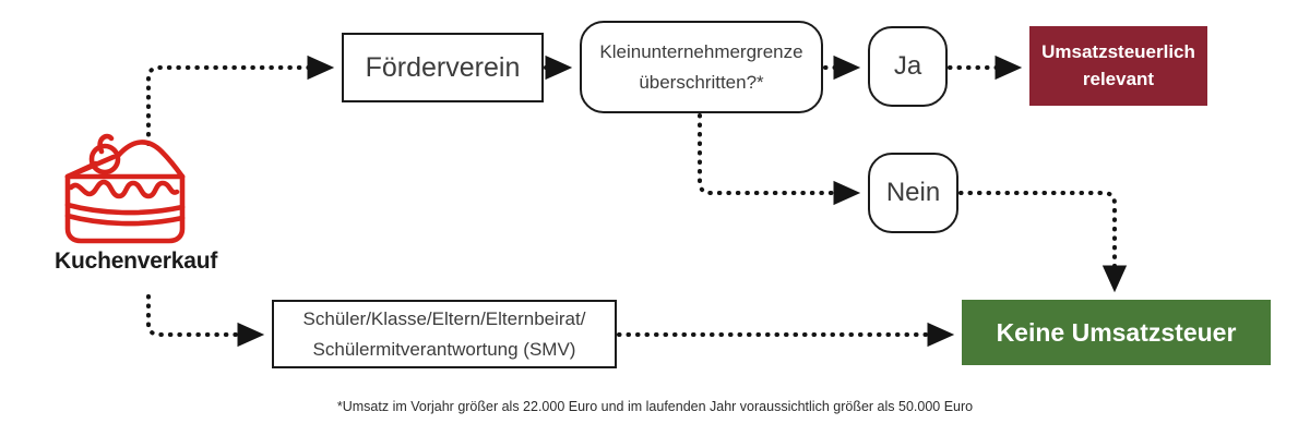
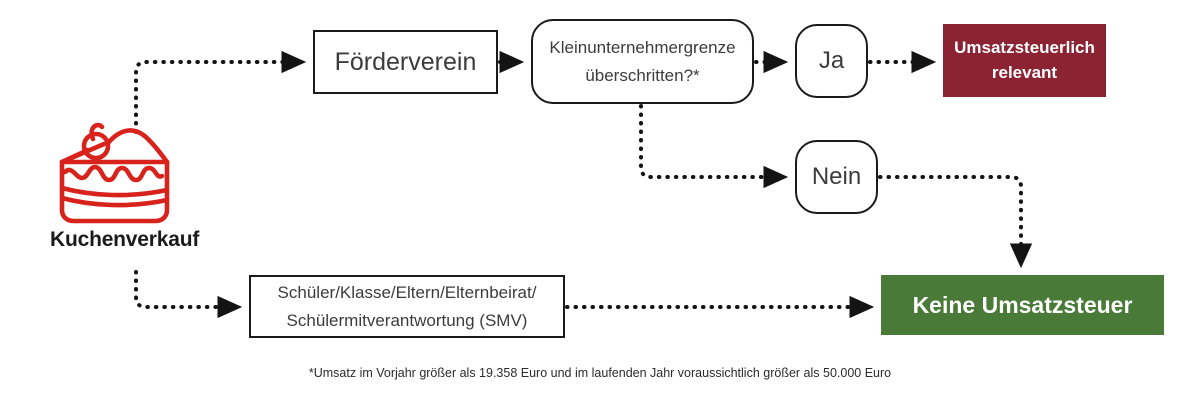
  Kuchenverkauf
  Förderverein
  Kleinunternehmergrenze
  überschritten?*
  Ja
  Nein
  Umsatzsteuerlich
  relevant
  Keine Umsatzsteuer
  Schüler/Klasse/Eltern/Elternbeirat/
  Schülermitverantwortung (SMV)
- *Umsatz im Vorjahr größer als 22.000 Euro und im laufenden Jahr voraussichtlich größer als 50.000 Euro
+ *Umsatz im Vorjahr größer als 19.358 Euro und im laufenden Jahr voraussichtlich größer als 50.000 Euro
